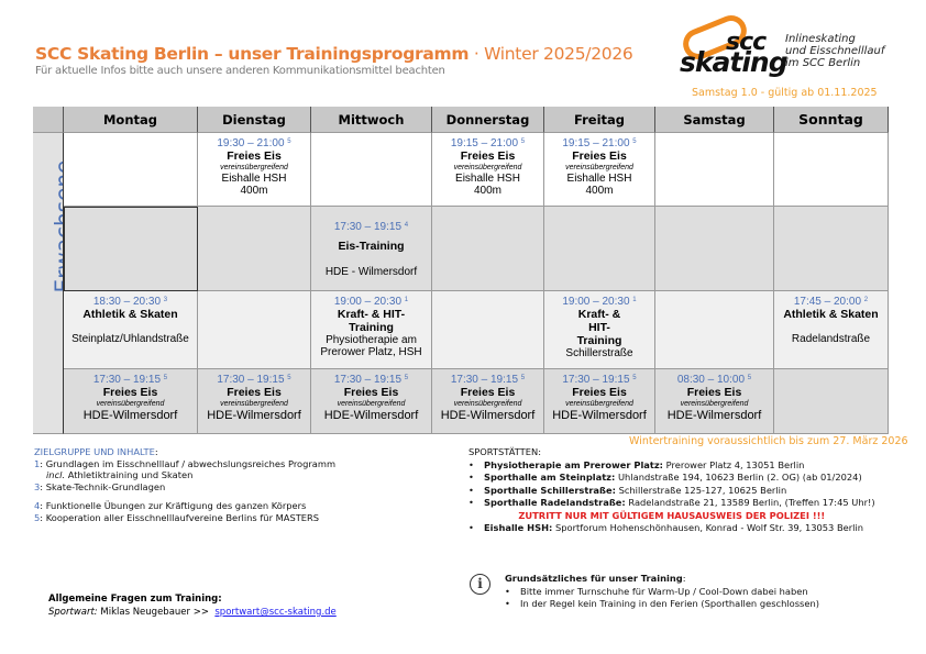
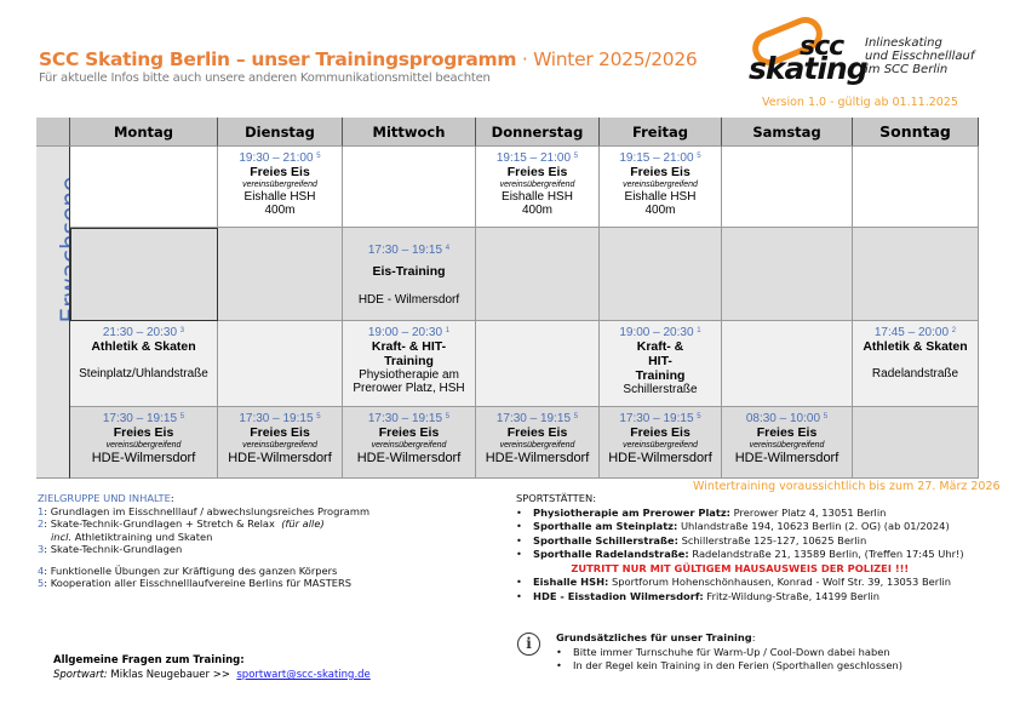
  SCC Skating Berlin – unser Trainingsprogramm · Winter 2025/2026
  Für aktuelle Infos bitte auch unsere anderen Kommunikationsmittel beachten
  scc
  skating
  Inlineskating
  und Eisschnelllauf
  im SCC Berlin
- Samstag 1.0 - gültig ab 01.11.2025
+ Version 1.0 - gültig ab 01.11.2025
  Montag
  Dienstag
  Mittwoch
  Donnerstag
  Freitag
  Samstag
  Sonntag
  19:30 – 21:00
  Freies Eis
  Eishalle HSH
  400m
  19:15 – 21:00
  Freies Eis
  Eishalle HSH
  400m
  19:15 – 21:00
  Freies Eis
  Eishalle HSH
  400m
  17:30 – 19:15
  Eis-Training
  HDE - Wilmersdorf
- 18:30 – 20:30
+ 21:30 – 20:30
  Athletik & Skaten
  Steinplatz/Uhlandstraße
  19:00 – 20:30
  Kraft- & HIT-Training
  Physiotherapie am
  Prerower Platz, HSH
  19:00 – 20:30
  Kraft- & HIT-Training
  Schillerstraße
  17:45 – 20:00
  Athletik & Skaten
  Radelandstraße
  17:30 – 19:15
  Freies Eis
  HDE-Wilmersdorf
  17:30 – 19:15
  Freies Eis
  HDE-Wilmersdorf
  17:30 – 19:15
  Freies Eis
  HDE-Wilmersdorf
  17:30 – 19:15
  Freies Eis
  HDE-Wilmersdorf
  17:30 – 19:15
  Freies Eis
  HDE-Wilmersdorf
  08:30 – 10:00
  Freies Eis
  HDE-Wilmersdorf
  Wintertraining voraussichtlich bis zum 27. März 2026
  ZIELGRUPPE UND INHALTE:
  1: Grundlagen im Eisschnelllauf / abwechslungsreiches Programm
+ 2: Skate-Technik-Grundlagen + Stretch & Relax (für alle)
  incl. Athletiktraining und Skaten
  3: Skate-Technik-Grundlagen
  4: Funktionelle Übungen zur Kräftigung des ganzen Körpers
  5: Kooperation aller Eisschnelllaufvereine Berlins für MASTERS
  Allgemeine Fragen zum Training:
  Sportwart: Miklas Neugebauer >> sportwart@scc-skating.de
  SPORTSTÄTTEN:
  Physiotherapie am Prerower Platz: Prerower Platz 4, 13051 Berlin
  Sporthalle am Steinplatz: Uhlandstraße 194, 10623 Berlin (2. OG) (ab 01/2024)
  Sporthalle Schillerstraße: Schillerstraße 125-127, 10625 Berlin
  Sporthalle Radelandstraße: Radelandstraße 21, 13589 Berlin, (Treffen 17:45 Uhr!)
  ZUTRITT NUR MIT GÜLTIGEM HAUSAUSWEIS DER POLIZEI !!!
  Eishalle HSH: Sportforum Hohenschönhausen, Konrad - Wolf Str. 39, 13053 Berlin
+ HDE - Eisstadion Wilmersdorf: Fritz-Wildung-Straße, 14199 Berlin
  i
  Grundsätzliches für unser Training:
  Bitte immer Turnschuhe für Warm-Up / Cool-Down dabei haben
  In der Regel kein Training in den Ferien (Sporthallen geschlossen)
